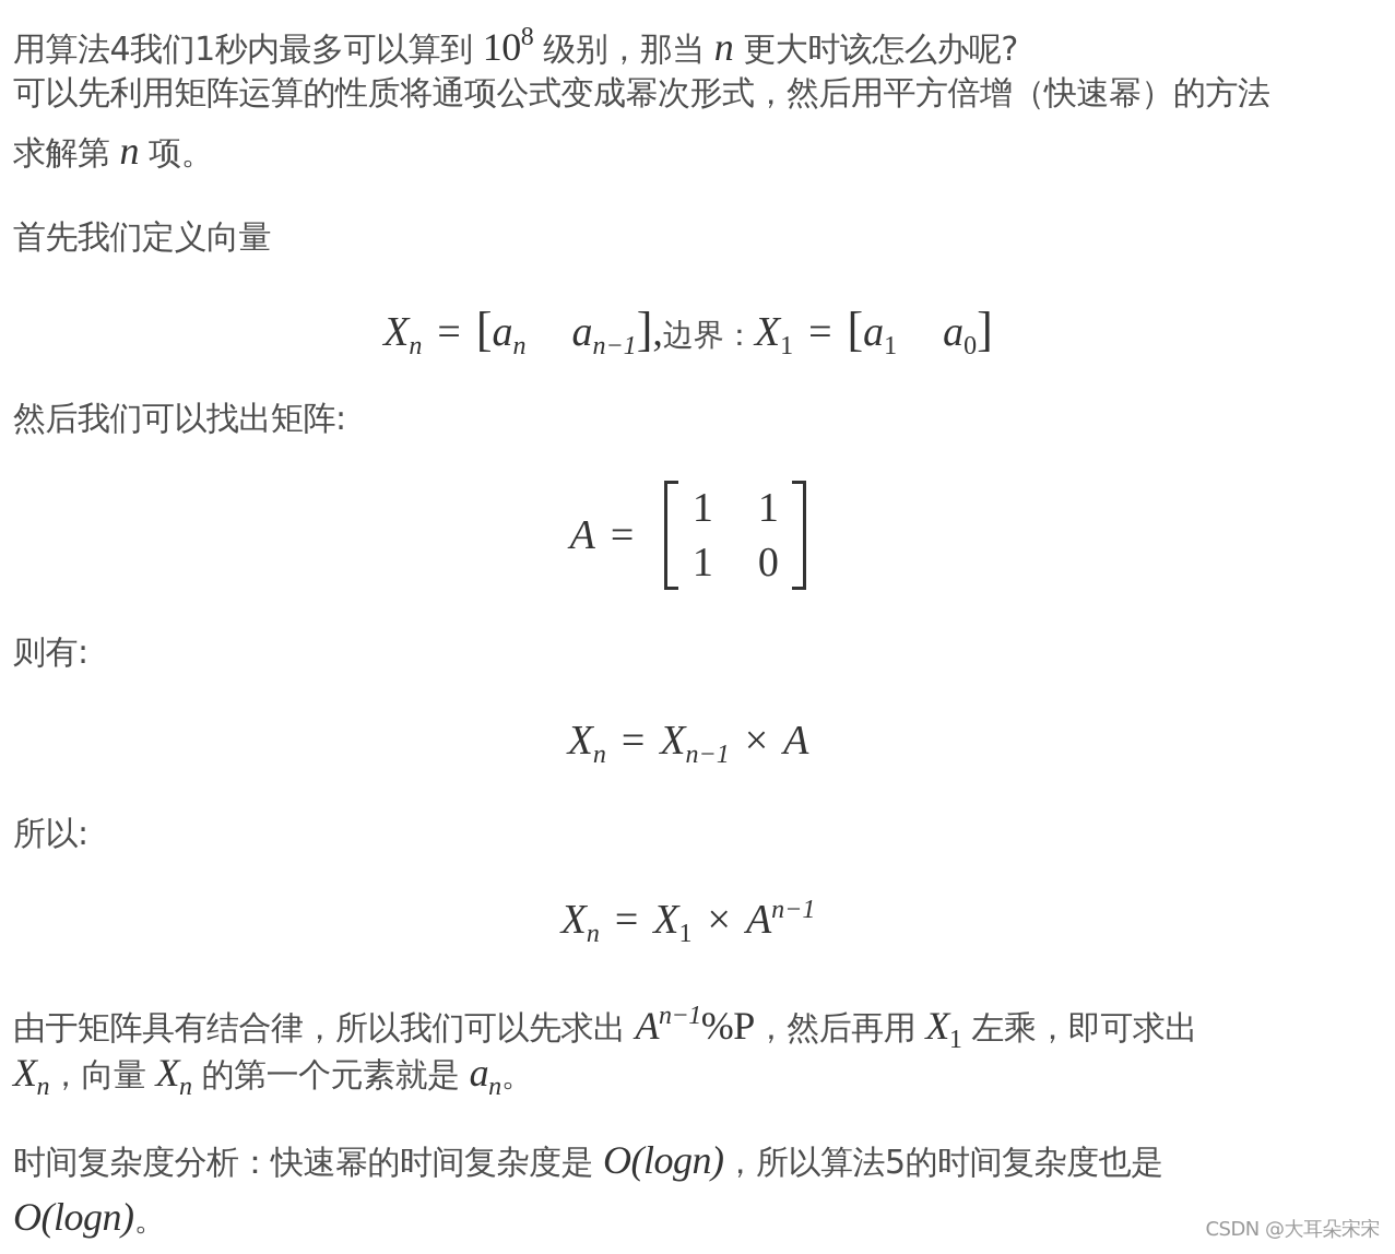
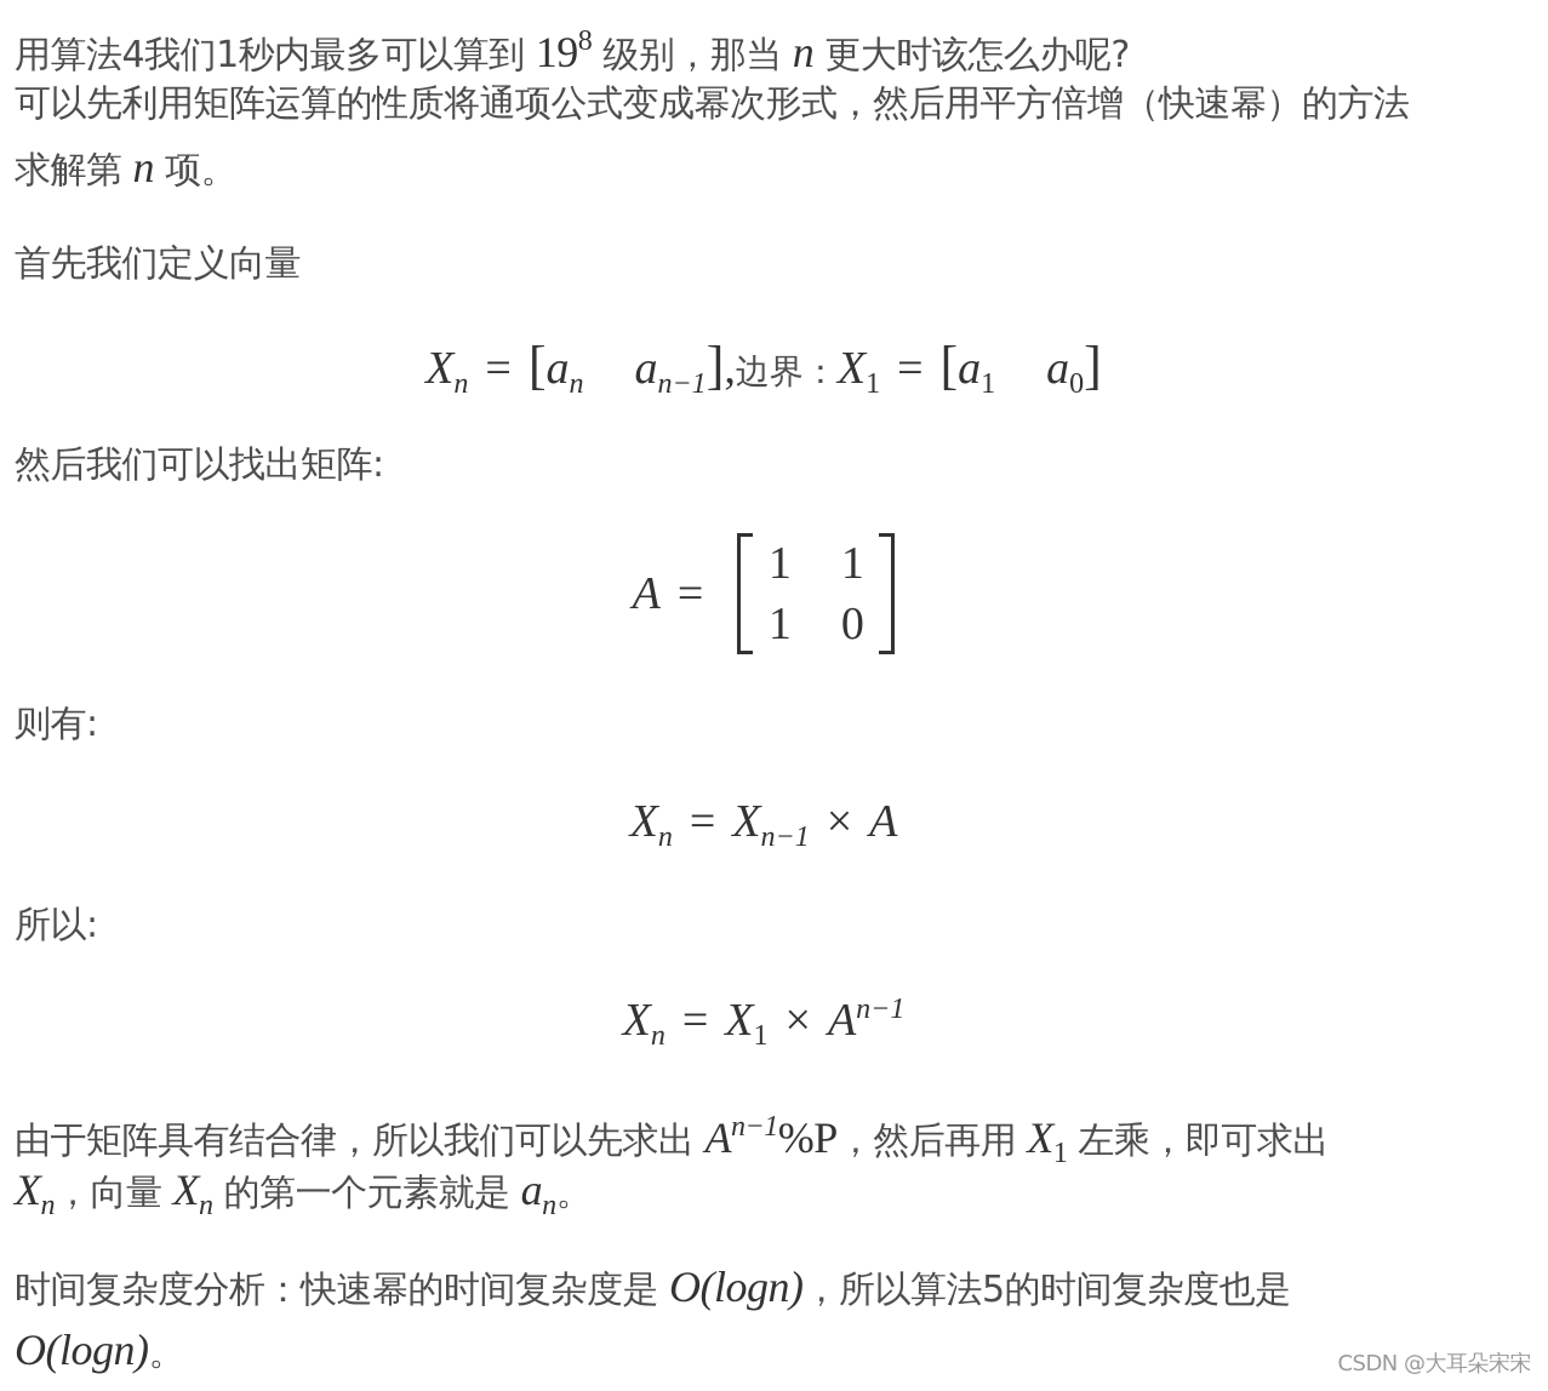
- 用算法4我们1秒内最多可以算到 108 级别，那当 n 更大时该怎么办呢?
+ 用算法4我们1秒内最多可以算到 198 级别，那当 n 更大时该怎么办呢?
  可以先利用矩阵运算的性质将通项公式变成幂次形式，然后用平方倍增（快速幂）的方法
  求解第 n 项。
  首先我们定义向量
  Xn= [anan−1],边界：X1= [a1a0]
  然后我们可以找出矩阵:
  A
  =
  1
  1
  1
  0
  则有:
  Xn= Xn−1× A
  所以:
  Xn= X1× An−1
  由于矩阵具有结合律，所以我们可以先求出 An−1%P，然后再用 X1 左乘，即可求出
  Xn，向量 Xn 的第一个元素就是 an。
  时间复杂度分析：快速幂的时间复杂度是 O(logn)，所以算法5的时间复杂度也是
  O(logn)。
  CSDN @大耳朵宋宋
